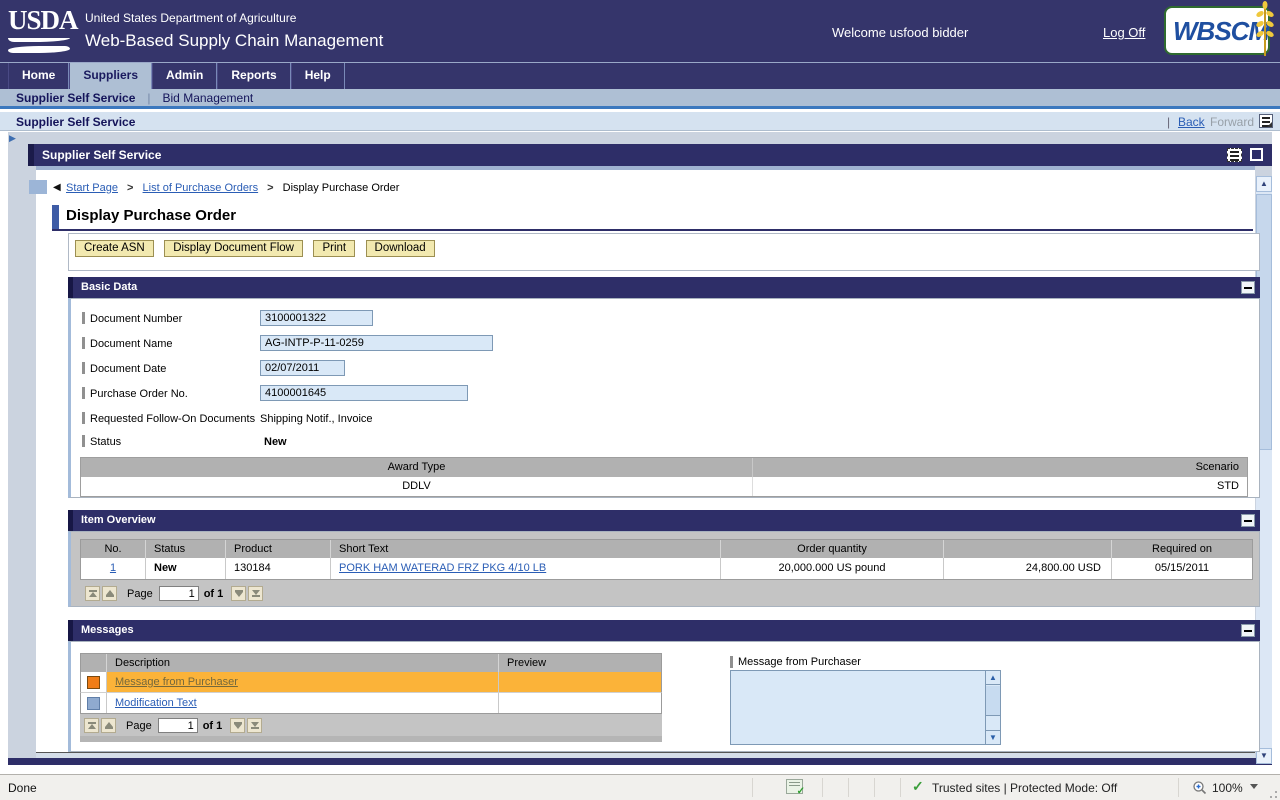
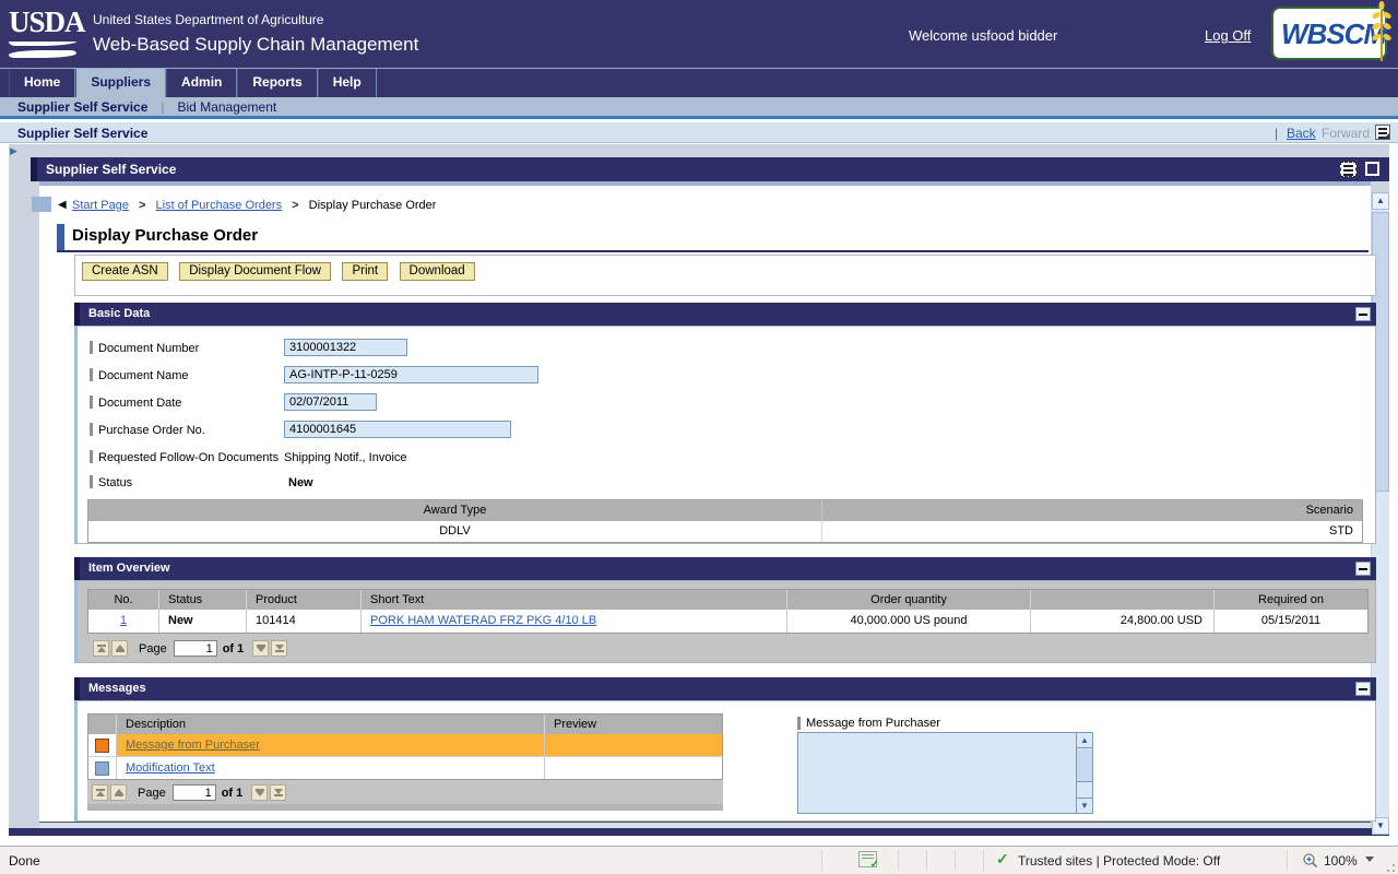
  USDA
  United States Department of Agriculture
  Web-Based Supply Chain Management
  Welcome usfood bidder
  Log Off
  WBSCM
  Home
  Suppliers
  Admin
  Reports
  Help
  Supplier Self Service
  |
  Bid Management
  Supplier Self Service
  |
  Back
  Forward
  ▶
  Supplier Self Service
  ▲
  ▼
  ◀
  Start Page > List of Purchase Orders > Display Purchase Order
  Display Purchase Order
  Create ASN Display Document Flow Print Download
  Basic Data
  Document Number
  3100001322
  Document Name
  AG-INTP-P-11-0259
  Document Date
  02/07/2011
  Purchase Order No.
  4100001645
  Requested Follow-On Documents
  Shipping Notif., Invoice
  Status
  New
  Award Type
  Scenario
  DDLV
  STD
  Item Overview
  No.
  Status
  Product
  Short Text
  Order quantity
  Required on
  1
  New
- 130184
+ 101414
  PORK HAM WATERAD FRZ PKG 4/10 LB
- 20,000.000 US pound
+ 40,000.000 US pound
  24,800.00 USD
  05/15/2011
  Page
  1
  of 1
  Messages
  Description
  Preview
  Message from Purchaser
  Modification Text
  Page
  1
  of 1
  Message from Purchaser
  ▲
  ▼
  Done
  ✓
  ✓
  Trusted sites | Protected Mode: Off
  100%
